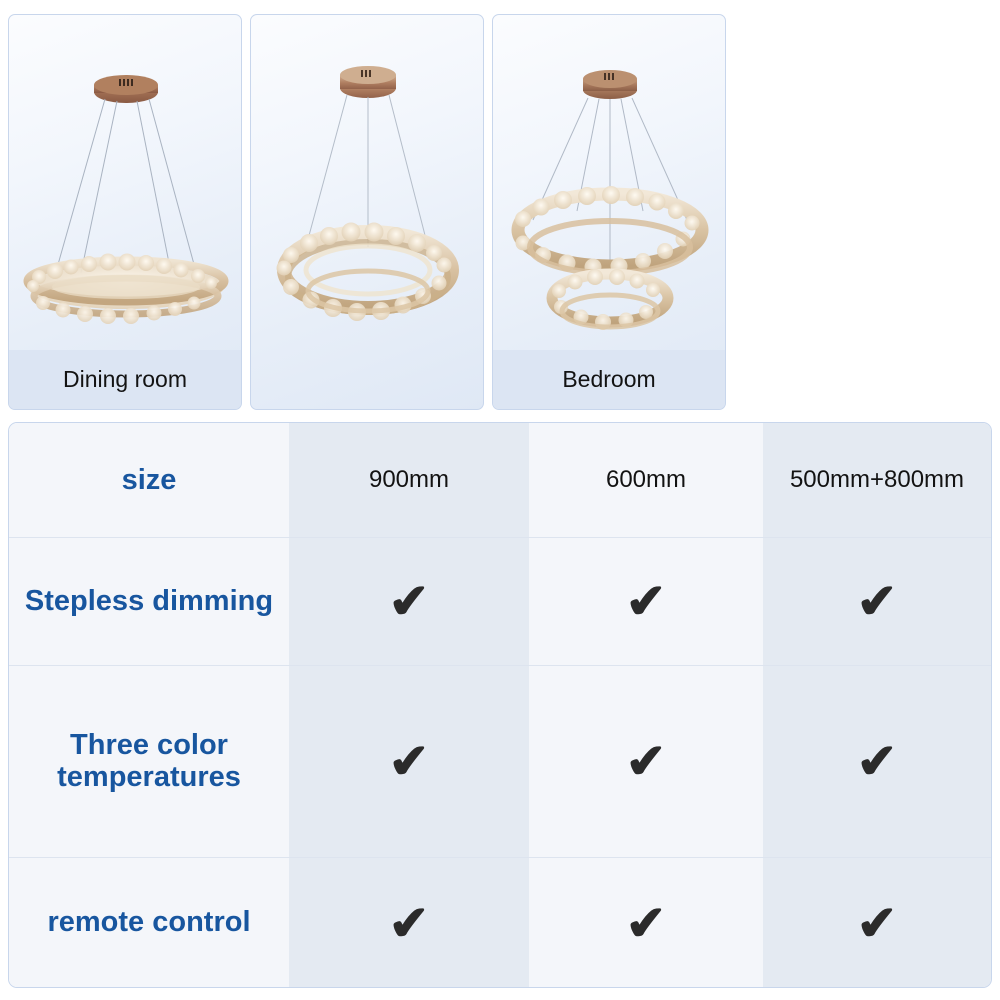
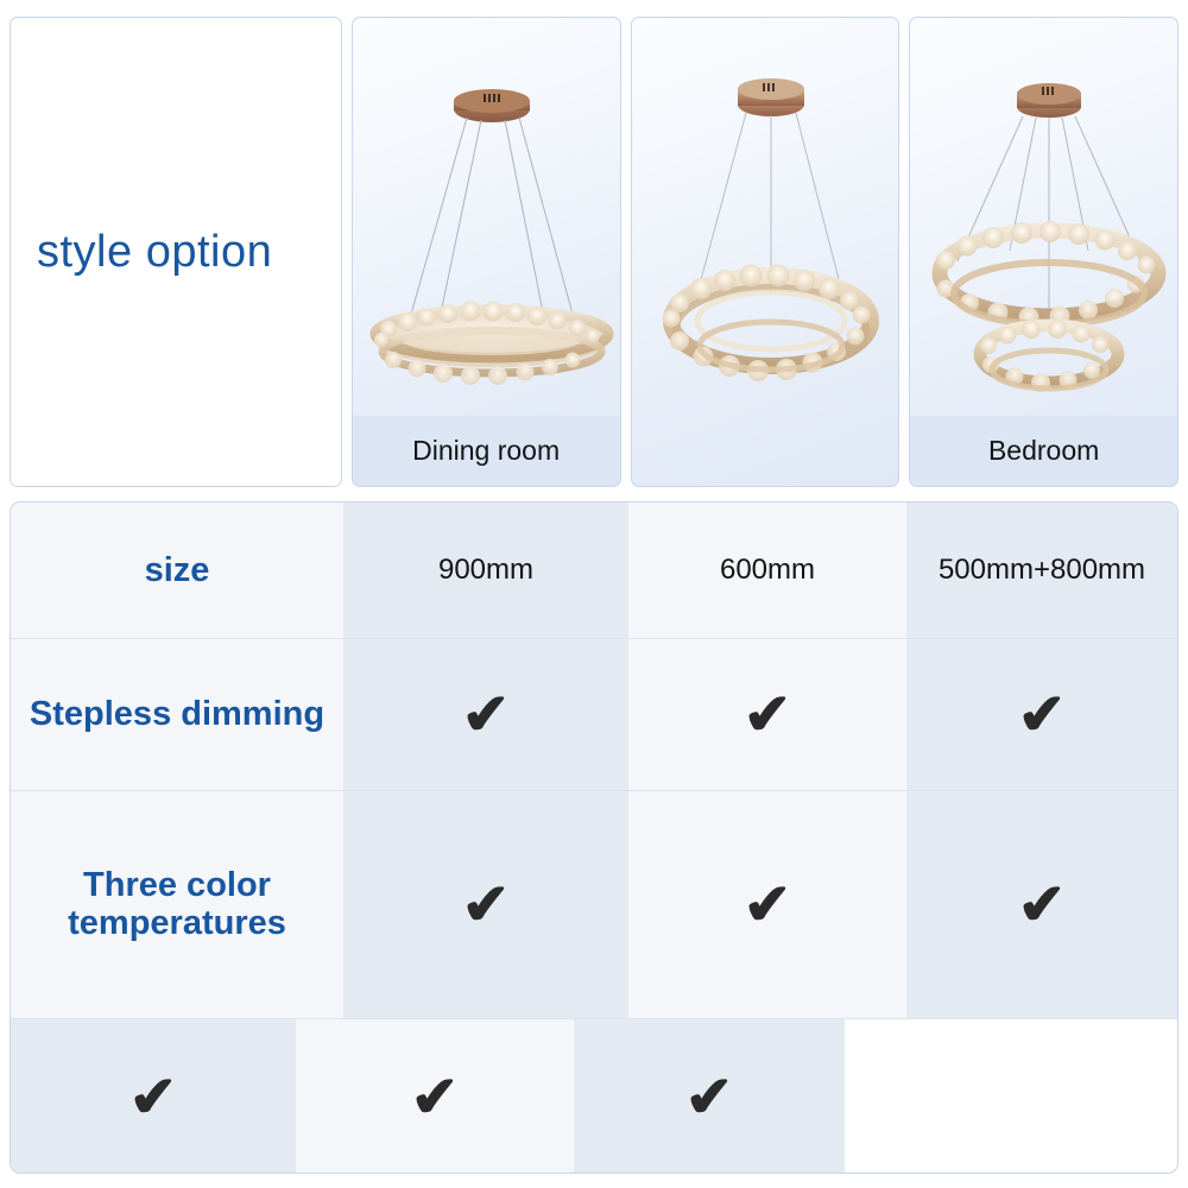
+ style option
  Dining room
  Bedroom
  size
  900mm
  600mm
  500mm+800mm
  Stepless dimming
  Three color
  temperatures
- remote control
